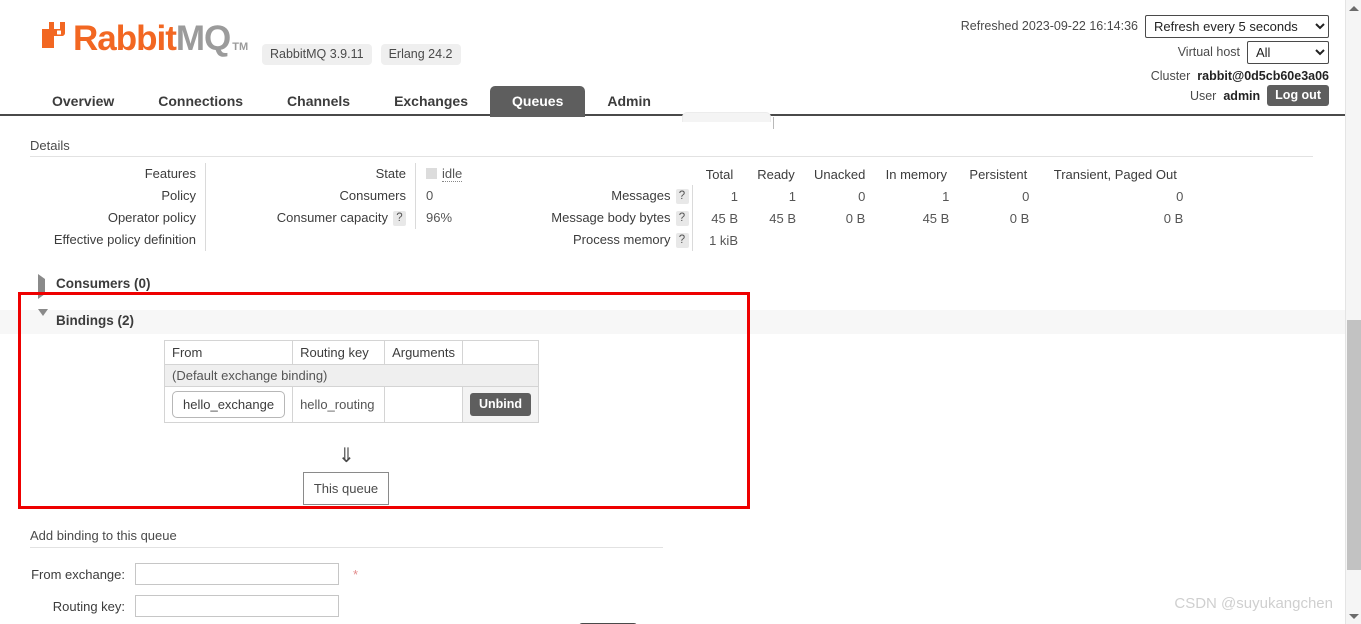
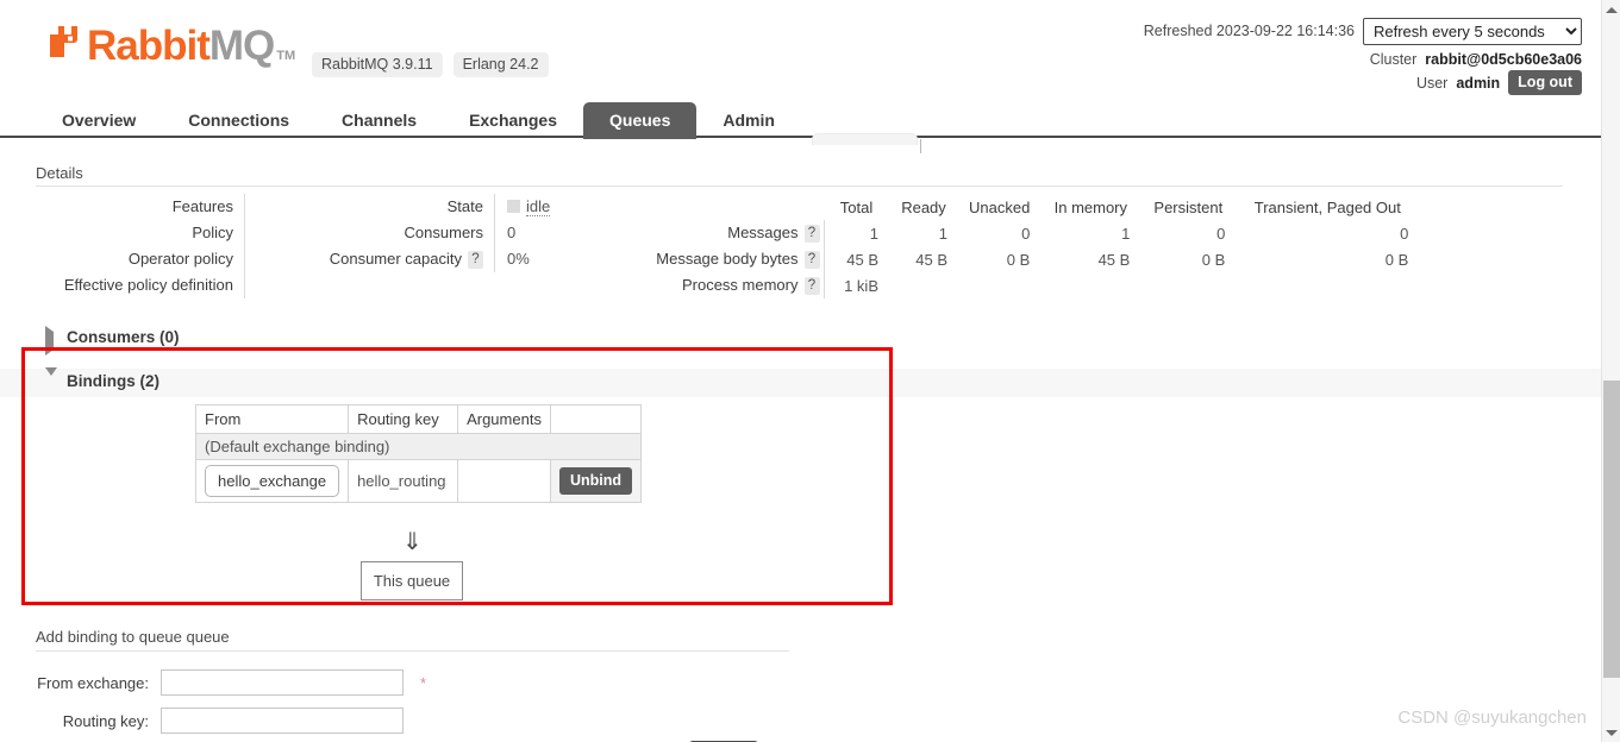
  Rabbit
  MQ
  TM
  RabbitMQ 3.9.11
  Erlang 24.2
  Refreshed 2023-09-22 16:14:36
  Refresh every 5 seconds
- Virtual host
- All
  Cluster
  rabbit@0d5cb60e3a06
  User
  admin
  Log out
  Overview
  Connections
  Channels
  Exchanges
  Queues
  Admin
  Details
  Features
  Policy
  Operator policy
  Effective policy definition
  State
  Consumers
  Consumer capacity ?
  idle
  0
- 96%
+ 0%
  	Total	Ready	Unacked	In memory	Persistent	Transient, Paged Out
  Messages ?	1	1	0	1	0	0
  Message body bytes ?	45 B	45 B	0 B	45 B	0 B	0 B
  Process memory ?	1 kiB
  Consumers (0)
  Bindings (2)
  From	Routing key	Arguments
  (Default exchange binding)
  hello_exchange	hello_routing		Unbind
  ⇓
  This queue
- Add binding to this queue
+ Add binding to queue queue
  From exchange:
  *
  Routing key:
  CSDN @suyukangchen
